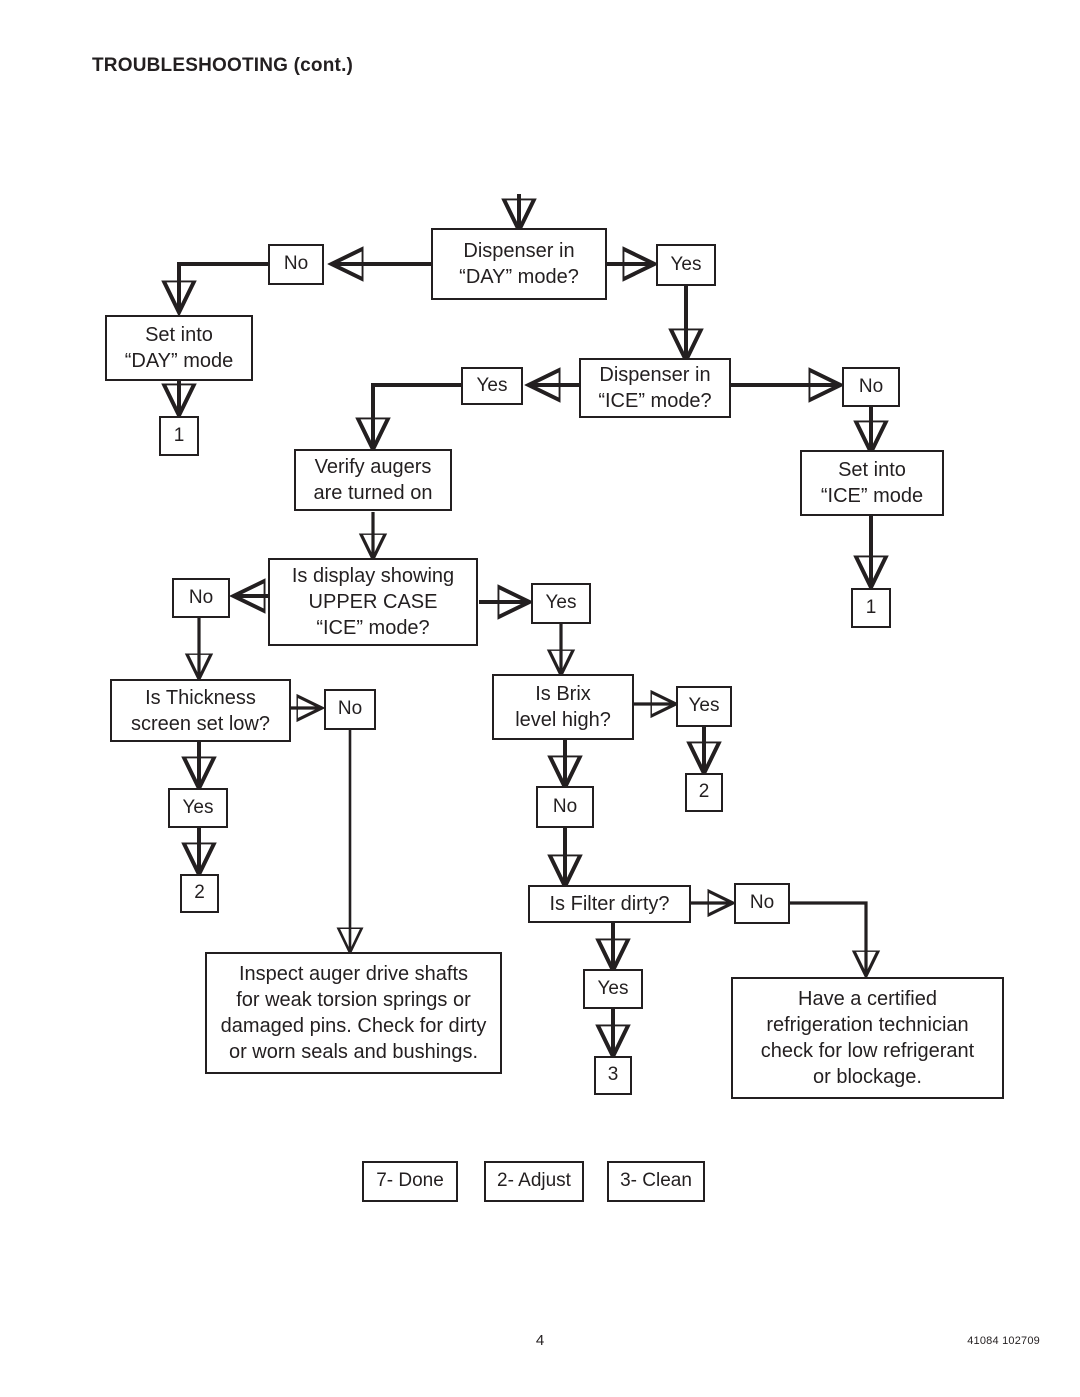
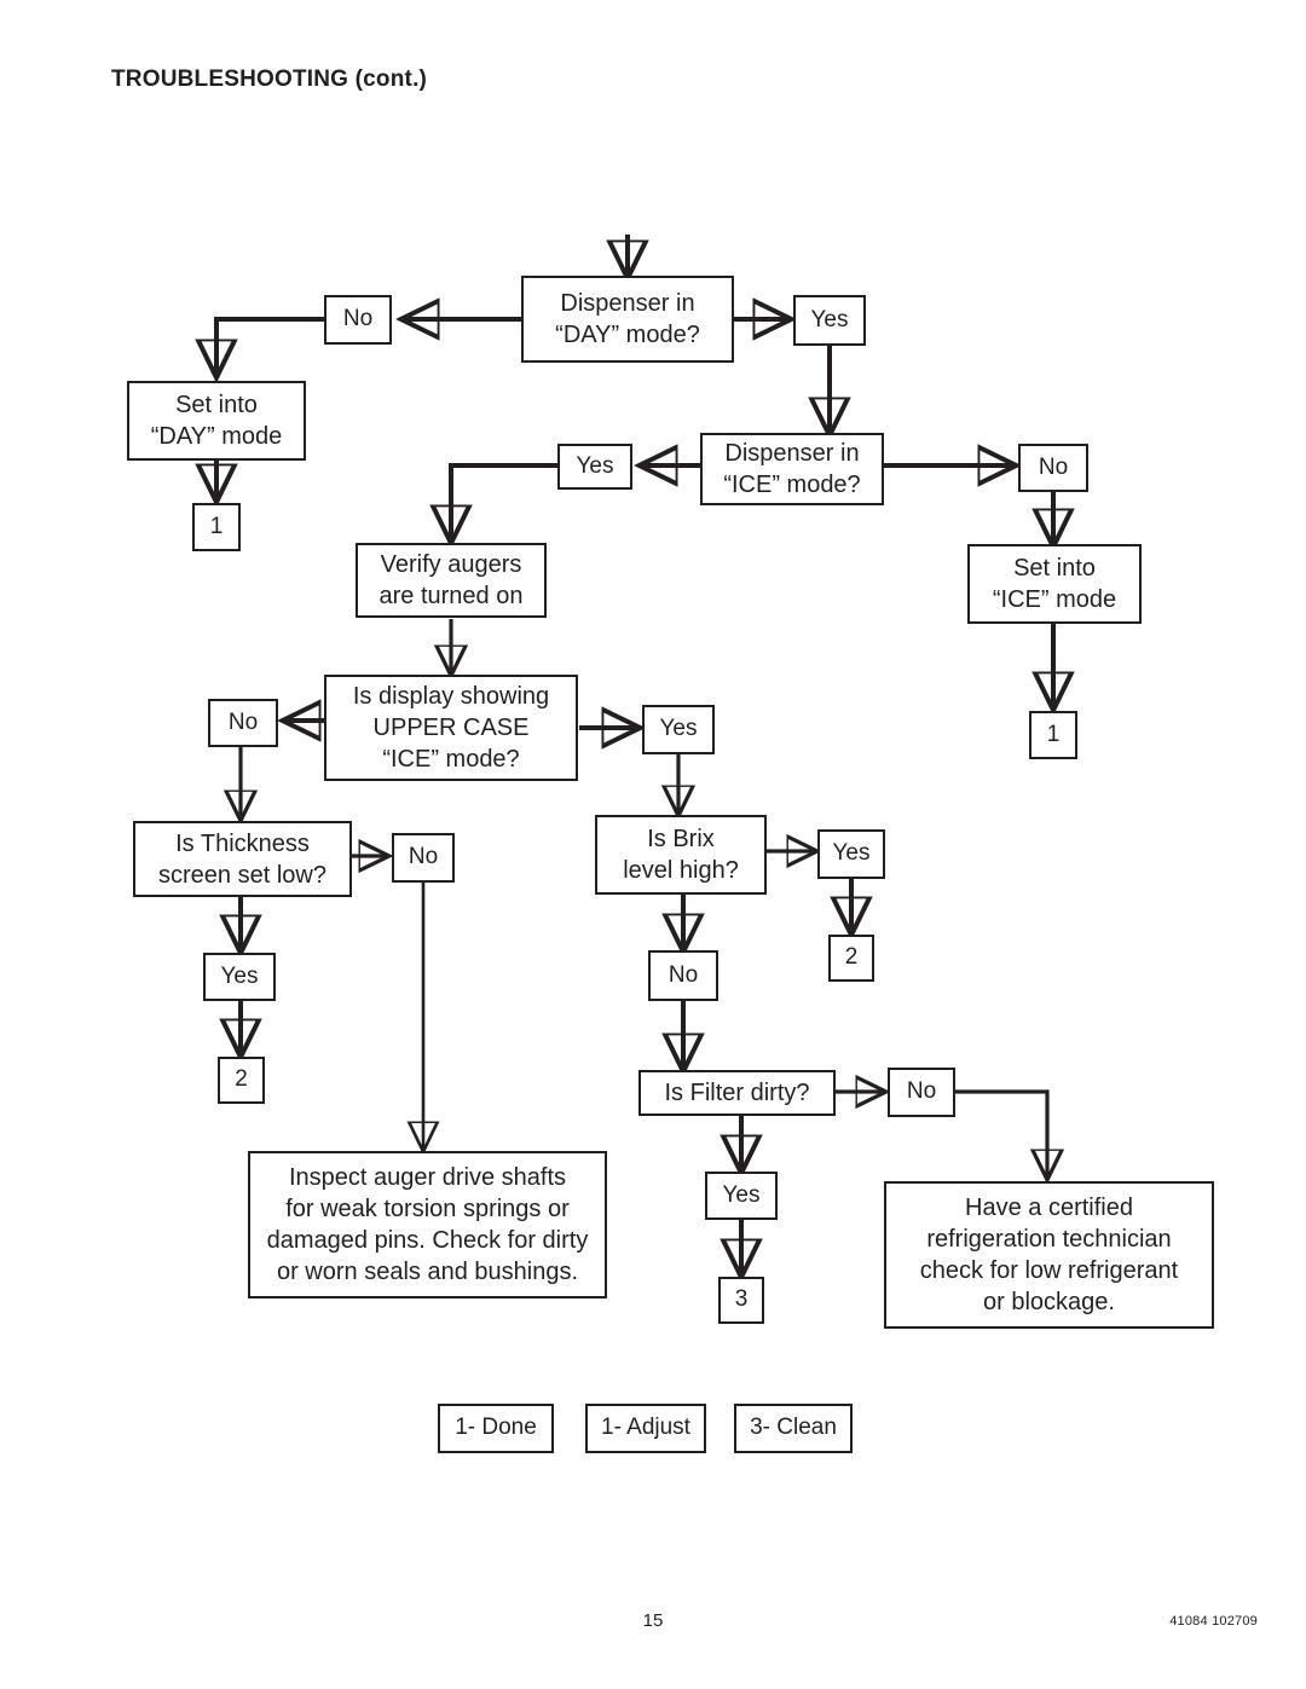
  TROUBLESHOOTING (cont.)
  Dispenser in
  “DAY” mode?
  No
  Yes
  Set into
  “DAY” mode
  1
  Dispenser in
  “ICE” mode?
  Yes
  No
  Set into
  “ICE” mode
  1
  Verify augers
  are turned on
  Is display showing
  UPPER CASE
  “ICE” mode?
  No
  Yes
  Is Thickness
  screen set low?
  No
  Yes
  2
  Is Brix
  level high?
  Yes
  No
  2
  Is Filter dirty?
  No
  Yes
  3
  Inspect auger drive shafts
  for weak torsion springs or
  damaged pins. Check for dirty
  or worn seals and bushings.
  Have a certified
  refrigeration technician
  check for low refrigerant
  or blockage.
- 7- Done
+ 1- Done
- 2- Adjust
+ 1- Adjust
  3- Clean
- 4
+ 15
  41084 102709
